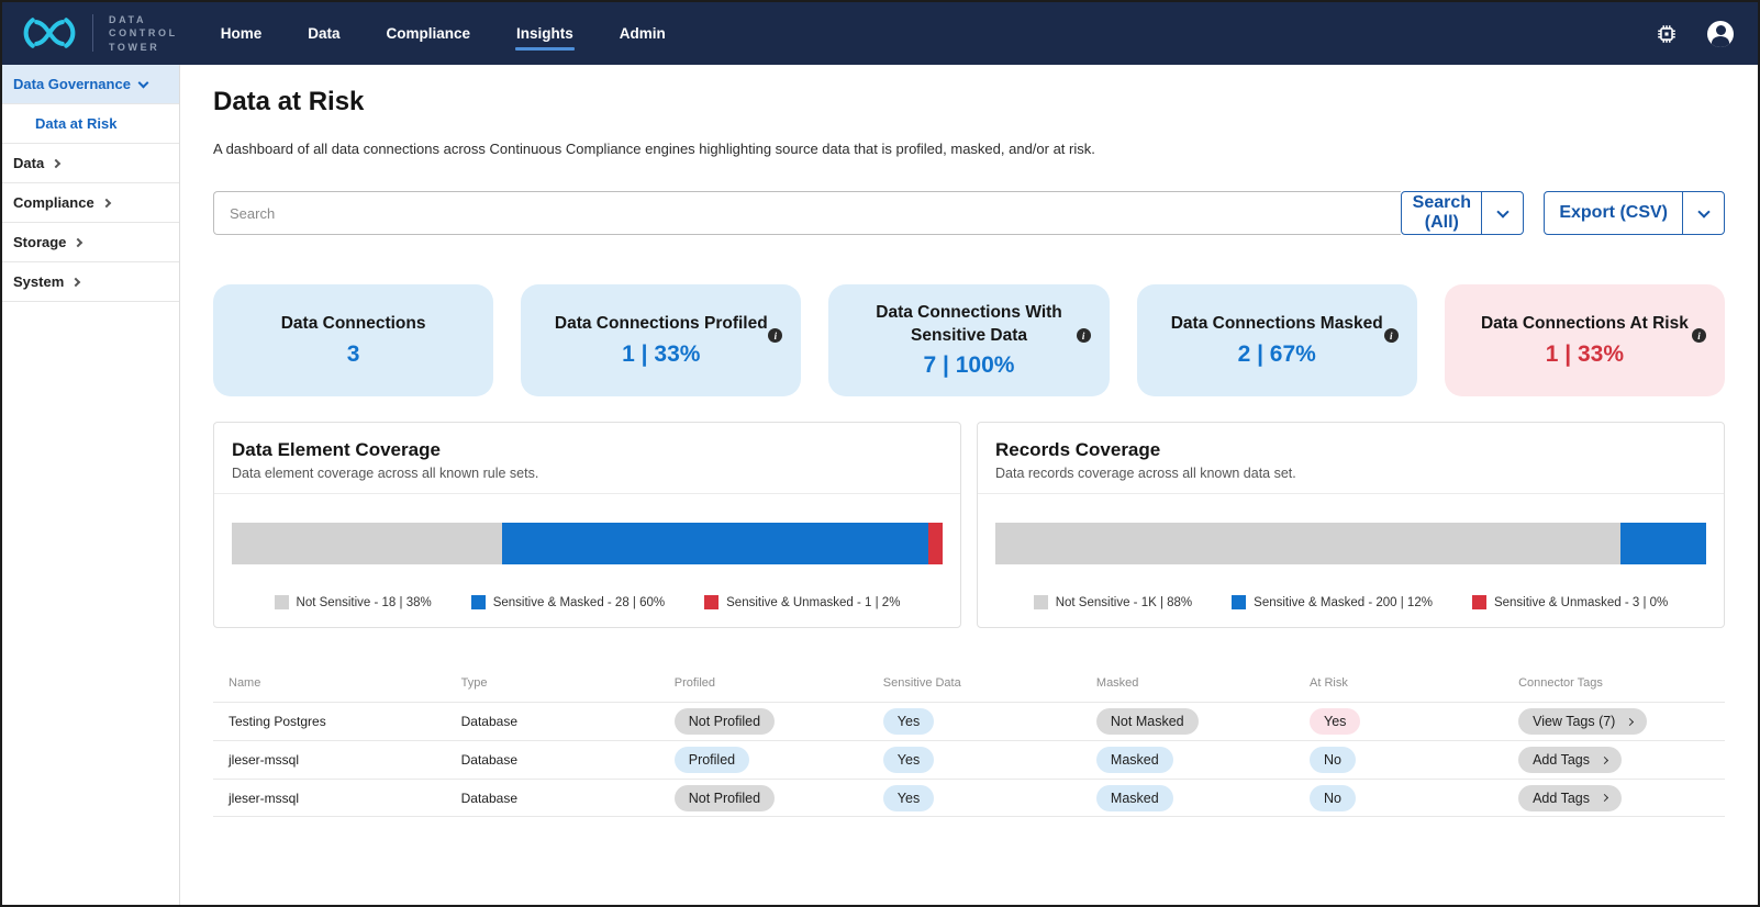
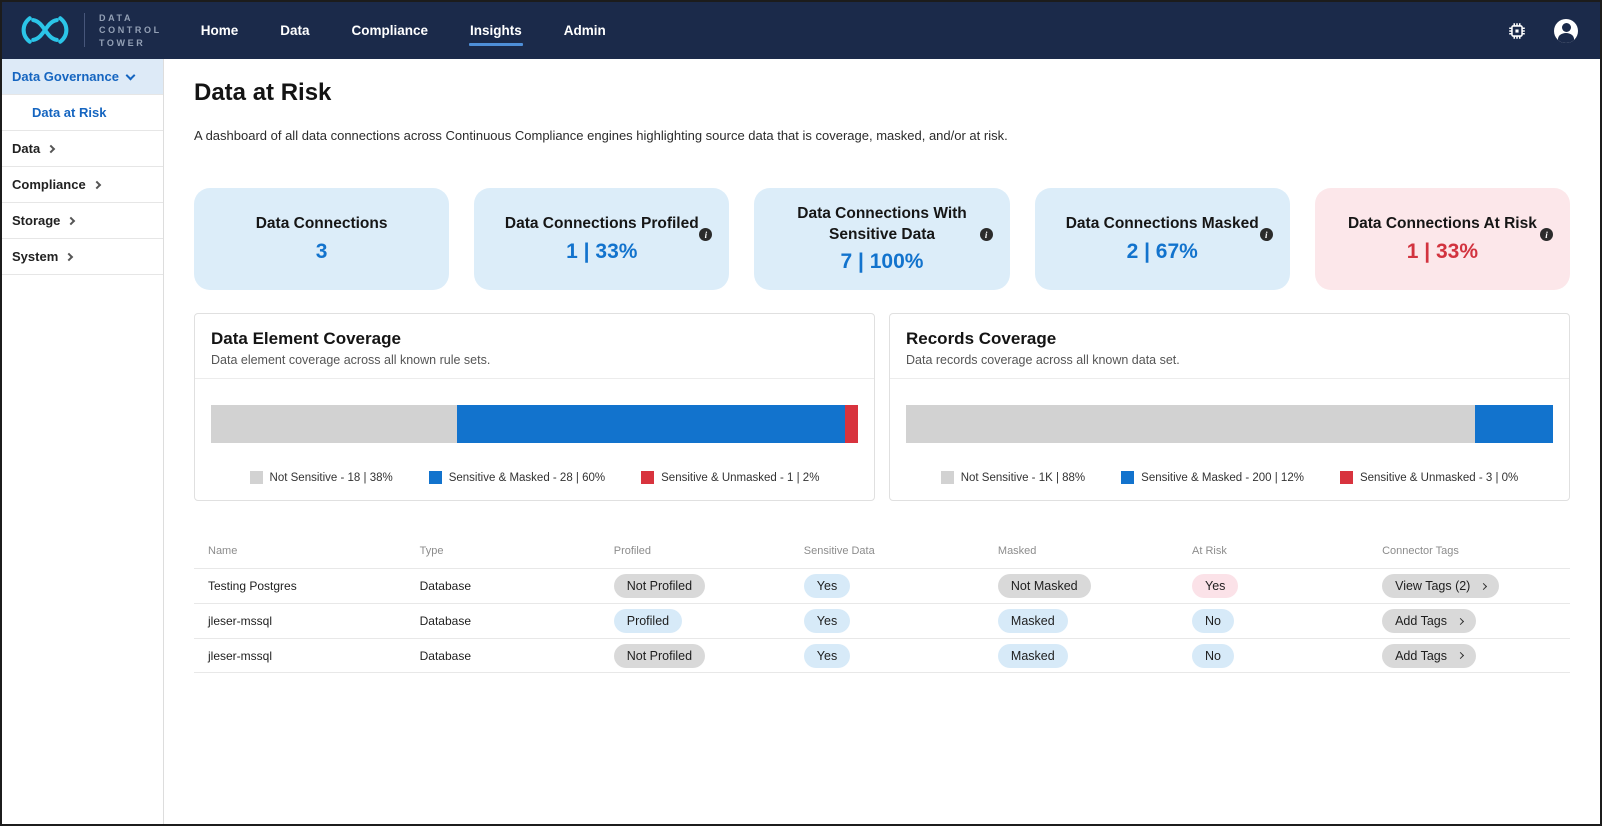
  DATA
  CONTROL
  TOWER
  Home
  Data
  Compliance
  Insights
  Admin
  Data Governance
  Data at Risk
  Data
  Compliance
  Storage
  System
  Data at Risk
- A dashboard of all data connections across Continuous Compliance engines highlighting source data that is profiled, masked, and/or at risk.
+ A dashboard of all data connections across Continuous Compliance engines highlighting source data that is coverage, masked, and/or at risk.
- Search
- Search (All)
- Export (CSV)
  Data Connections
  3
  Data Connections Profiled
  1 | 33%
  i
  Data Connections With Sensitive Data
  7 | 100%
  i
  Data Connections Masked
  2 | 67%
  i
  Data Connections At Risk
  1 | 33%
  i
  Data Element Coverage
  Data element coverage across all known rule sets.
  Not Sensitive - 18 | 38%
  Sensitive & Masked - 28 | 60%
  Sensitive & Unmasked - 1 | 2%
  Records Coverage
  Data records coverage across all known data set.
  Not Sensitive - 1K | 88%
  Sensitive & Masked - 200 | 12%
  Sensitive & Unmasked - 3 | 0%
  Name
  Type
  Profiled
  Sensitive Data
  Masked
  At Risk
  Connector Tags
  Testing Postgres
  Database
  Not Profiled
  Yes
  Not Masked
  Yes
- View Tags (7)
+ View Tags (2)
  jleser-mssql
  Database
  Profiled
  Yes
  Masked
  No
  Add Tags
  jleser-mssql
  Database
  Not Profiled
  Yes
  Masked
  No
  Add Tags
